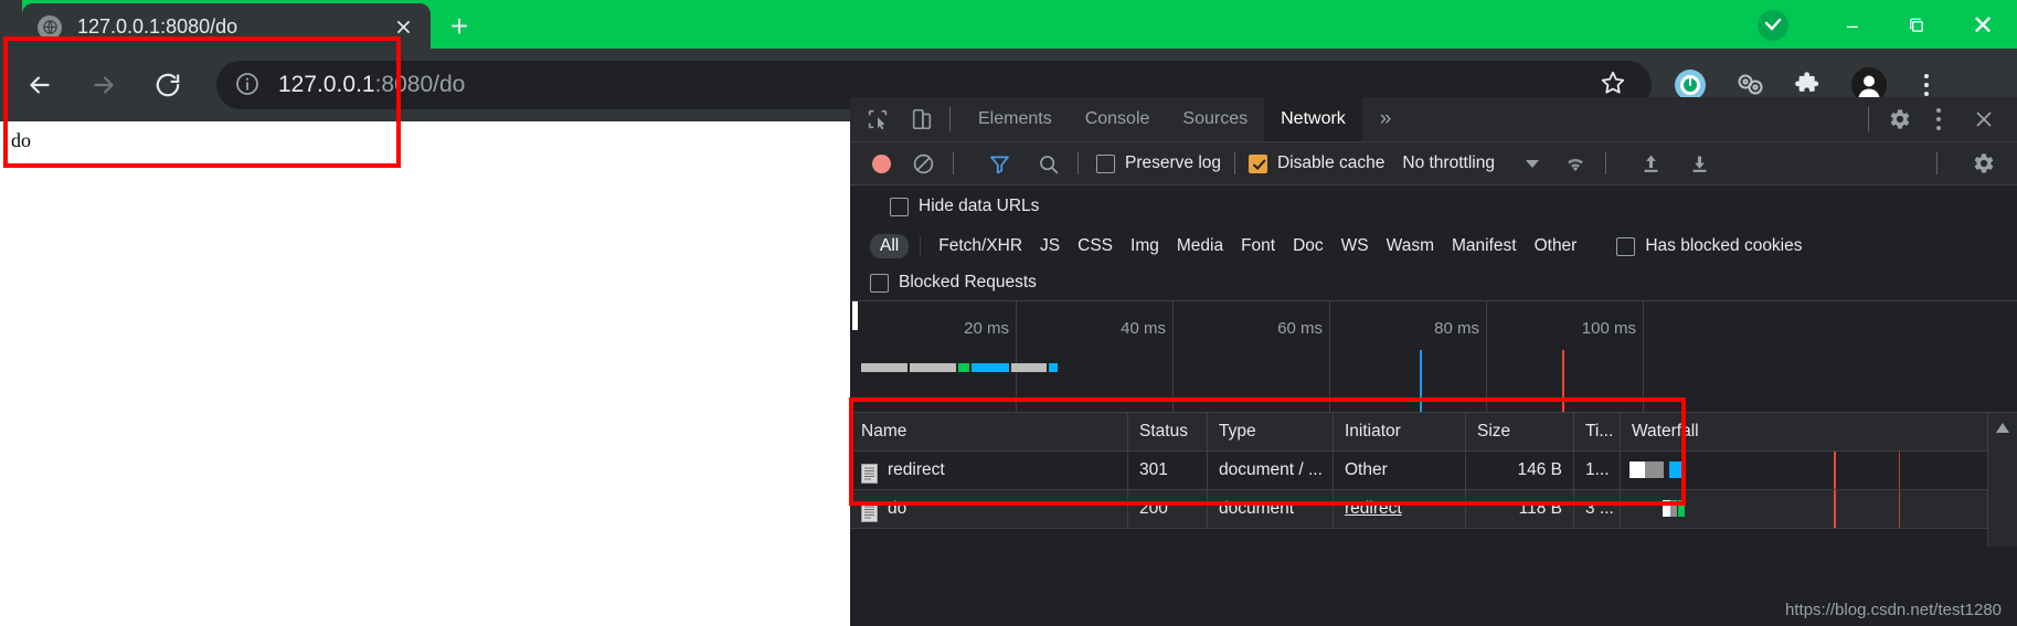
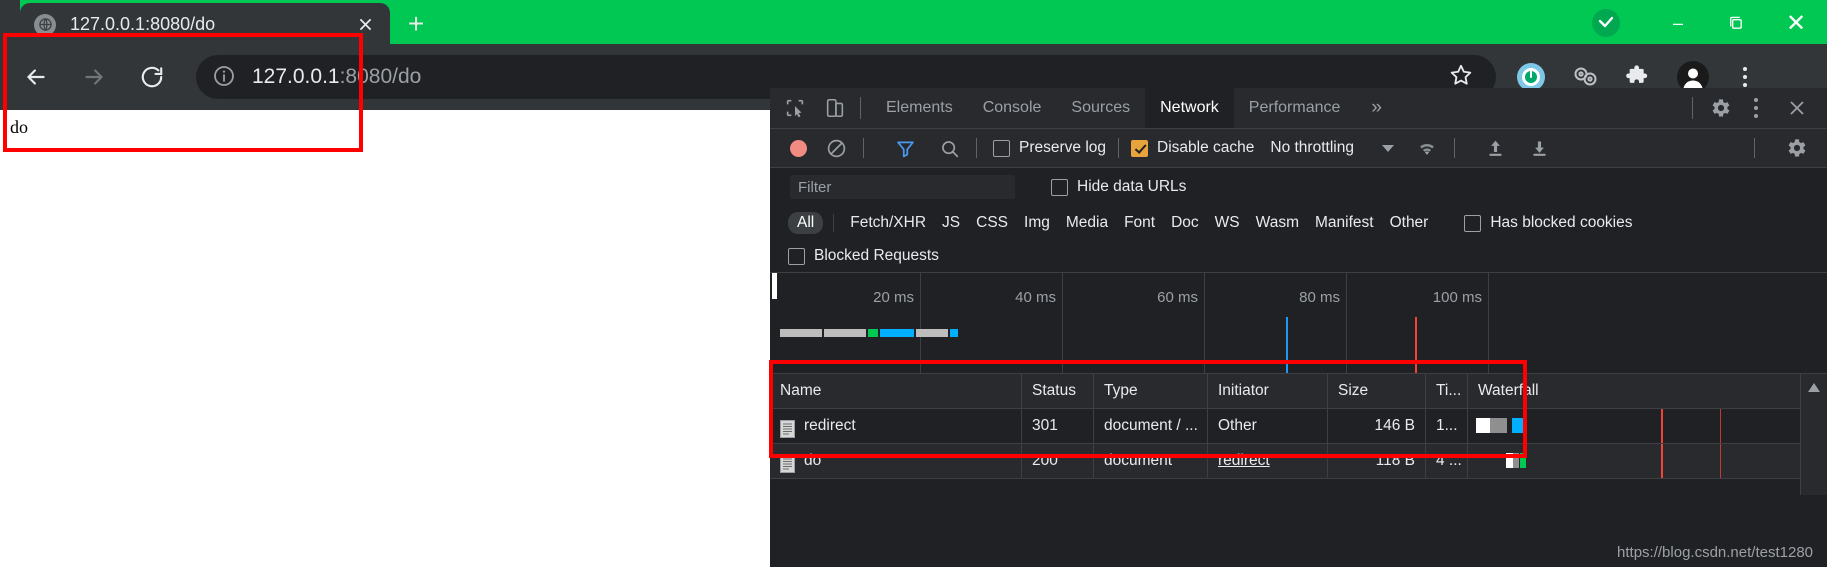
  127.0.0.1:8080/do
  +
  127.0.0.1:8080/do
  –
  ✕
  do
  Elements
  Console
  Sources
  Network
+ Performance
  »
  Preserve log
  Disable cache
  No throttling
+ Filter
  Hide data URLs
  All
  Fetch/XHR
  JS
  CSS
  Img
  Media
  Font
  Doc
  WS
  Wasm
  Manifest
  Other
  Has blocked cookies
  Blocked Requests
  20 ms
  40 ms
  60 ms
  80 ms
  100 ms
  Name
  Status
  Type
  Initiator
  Size
  Ti...
  Waterfall
  redirect
  301
  document / ...
  Other
  146 B
  1...
  do
  200
  document
  redirect
  118 B
- 3 ...
+ 4 ...
  https://blog.csdn.net/test1280
